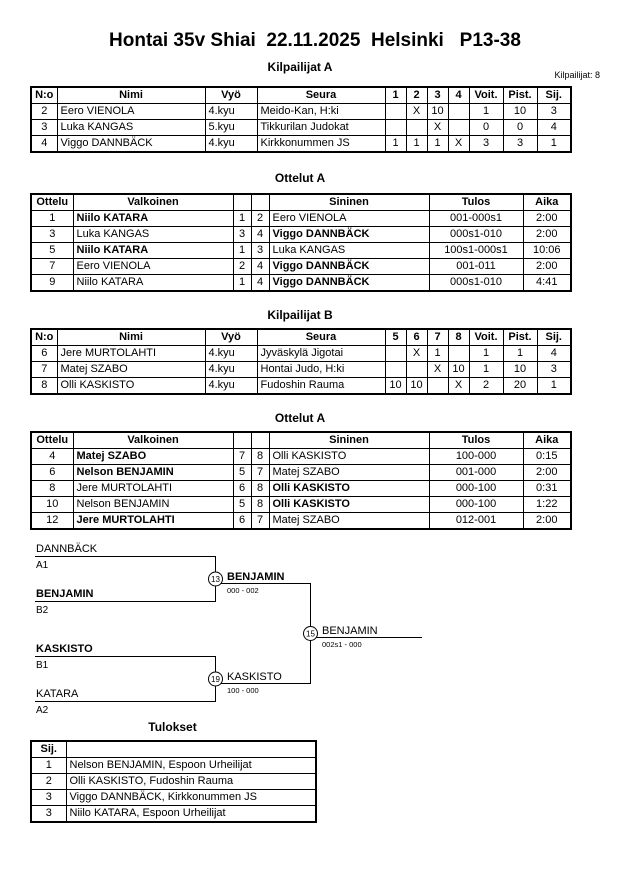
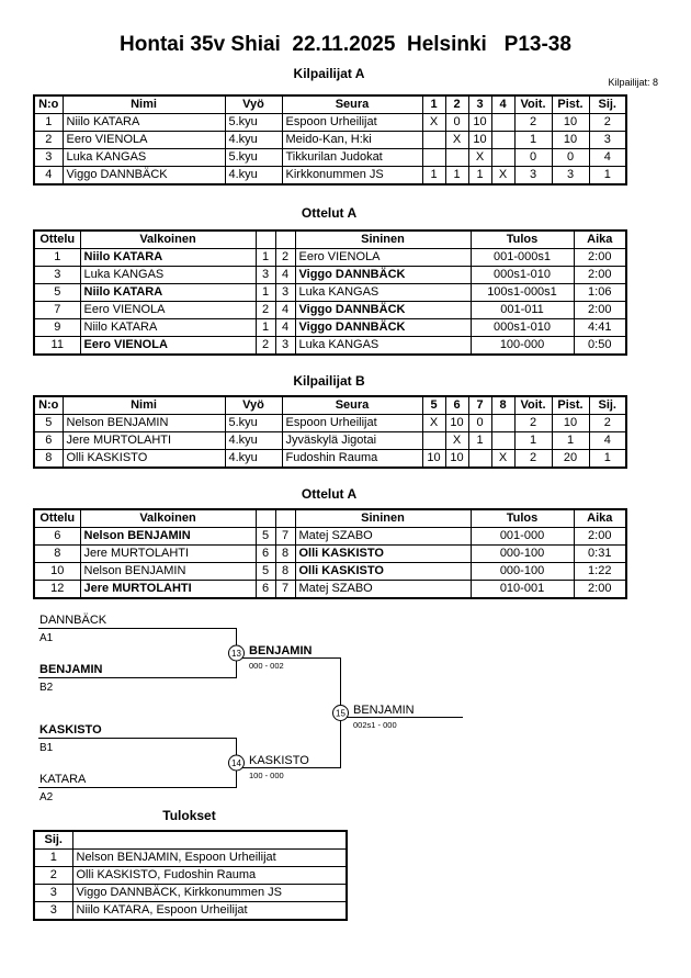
  Hontai 35v Shiai 22.11.2025 Helsinki P13-38
  Kilpailijat: 8
  Kilpailijat A
  N:o	Nimi	Vyö	Seura	1	2	3	4	Voit.	Pist.	Sij.
+ 1	Niilo KATARA	5.kyu	Espoon Urheilijat	X	0	10		2	10	2
  2	Eero VIENOLA	4.kyu	Meido-Kan, H:ki		X	10		1	10	3
  3	Luka KANGAS	5.kyu	Tikkurilan Judokat			X		0	0	4
  4	Viggo DANNBÄCK	4.kyu	Kirkkonummen JS	1	1	1	X	3	3	1
  Ottelut A
  Ottelu	Valkoinen			Sininen	Tulos	Aika
  1	Niilo KATARA	1	2	Eero VIENOLA	001-000s1	2:00
  3	Luka KANGAS	3	4	Viggo DANNBÄCK	000s1-010	2:00
- 5	Niilo KATARA	1	3	Luka KANGAS	100s1-000s1	10:06
+ 5	Niilo KATARA	1	3	Luka KANGAS	100s1-000s1	1:06
  7	Eero VIENOLA	2	4	Viggo DANNBÄCK	001-011	2:00
  9	Niilo KATARA	1	4	Viggo DANNBÄCK	000s1-010	4:41
+ 11	Eero VIENOLA	2	3	Luka KANGAS	100-000	0:50
  Kilpailijat B
  N:o	Nimi	Vyö	Seura	5	6	7	8	Voit.	Pist.	Sij.
+ 5	Nelson BENJAMIN	5.kyu	Espoon Urheilijat	X	10	0		2	10	2
  6	Jere MURTOLAHTI	4.kyu	Jyväskylä Jigotai		X	1		1	1	4
- 7	Matej SZABO	4.kyu	Hontai Judo, H:ki			X	10	1	10	3
  8	Olli KASKISTO	4.kyu	Fudoshin Rauma	10	10		X	2	20	1
  Ottelut A
  Ottelu	Valkoinen			Sininen	Tulos	Aika
- 4	Matej SZABO	7	8	Olli KASKISTO	100-000	0:15
  6	Nelson BENJAMIN	5	7	Matej SZABO	001-000	2:00
  8	Jere MURTOLAHTI	6	8	Olli KASKISTO	000-100	0:31
  10	Nelson BENJAMIN	5	8	Olli KASKISTO	000-100	1:22
- 12	Jere MURTOLAHTI	6	7	Matej SZABO	012-001	2:00
+ 12	Jere MURTOLAHTI	6	7	Matej SZABO	010-001	2:00
  DANNBÄCK
  A1
  BENJAMIN
  B2
  KASKISTO
  B1
  KATARA
  A2
  BENJAMIN
  000 - 002
  KASKISTO
  100 - 000
  BENJAMIN
  002s1 - 000
  13
- 19
+ 14
  15
  Tulokset
  Sij.
  1	Nelson BENJAMIN, Espoon Urheilijat
  2	Olli KASKISTO, Fudoshin Rauma
  3	Viggo DANNBÄCK, Kirkkonummen JS
  3	Niilo KATARA, Espoon Urheilijat
